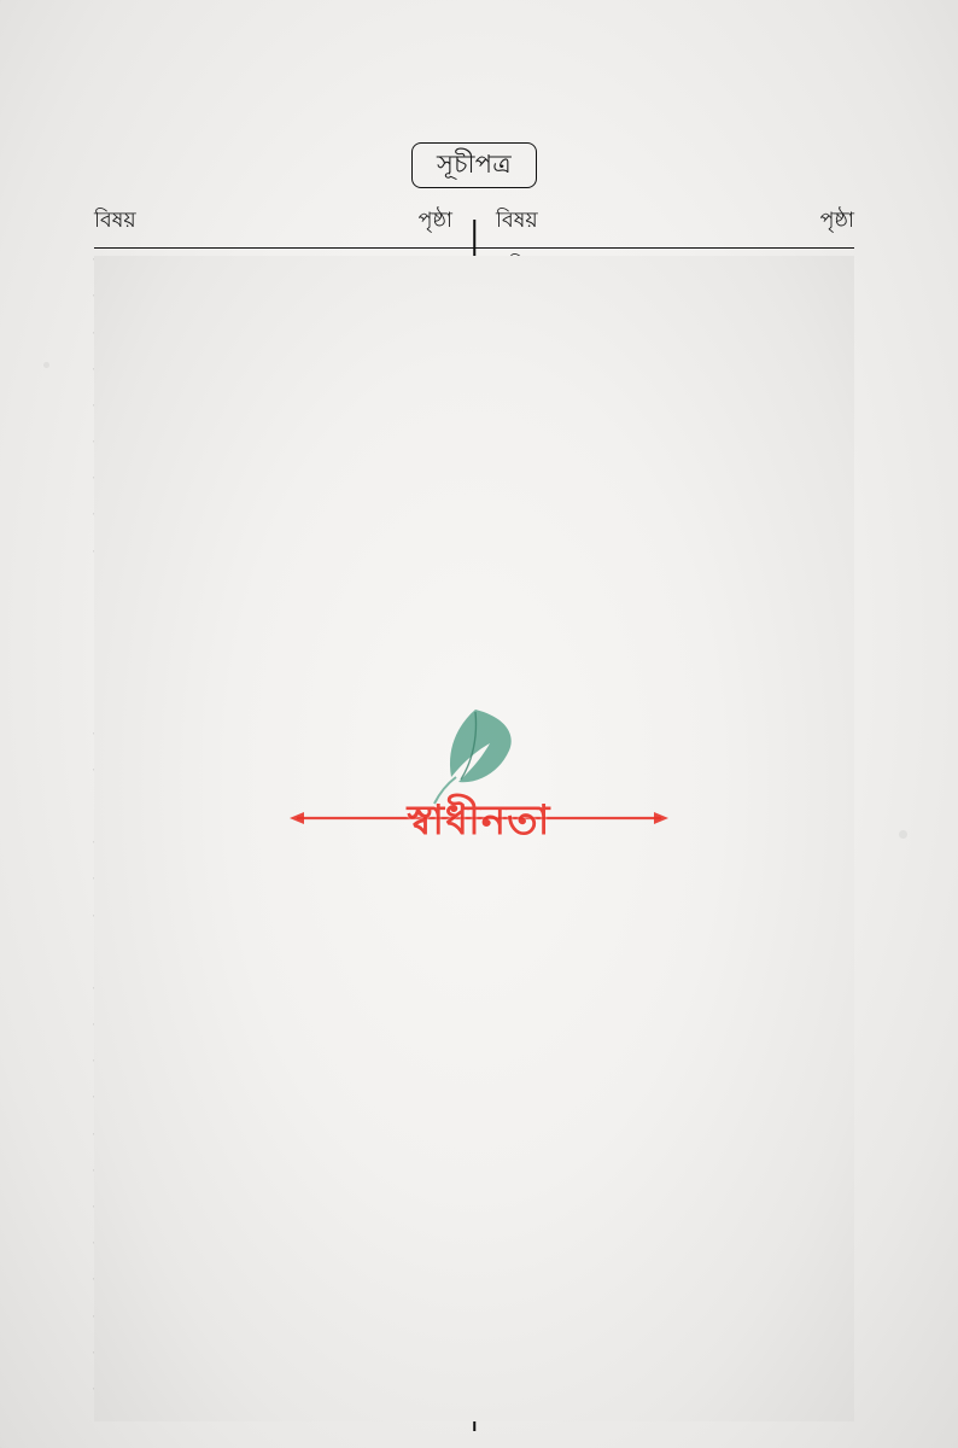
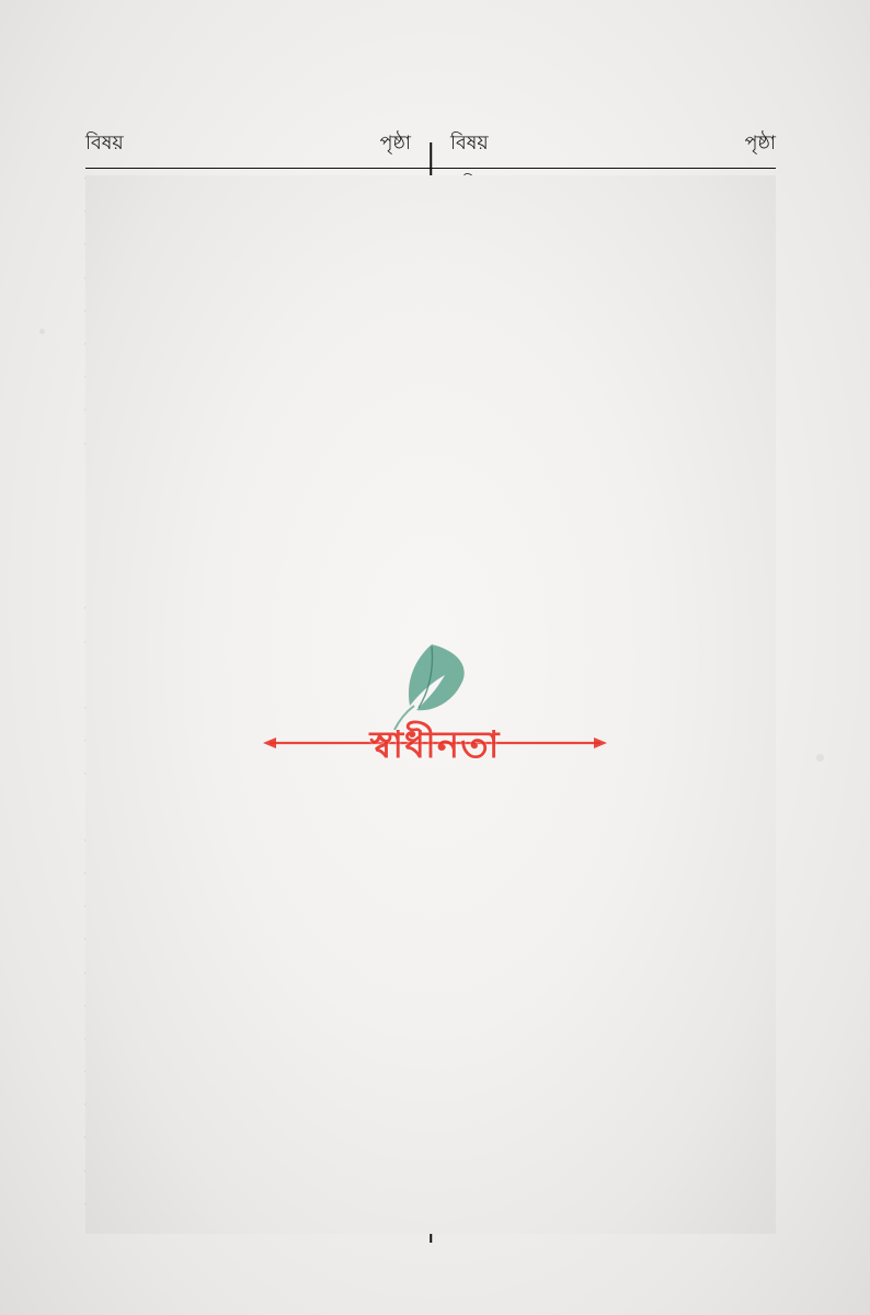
- সূচীপত্র
  বিষয়
  পৃষ্ঠা
  বিষয়
  পৃষ্ঠা
  স্বাধীনতা
